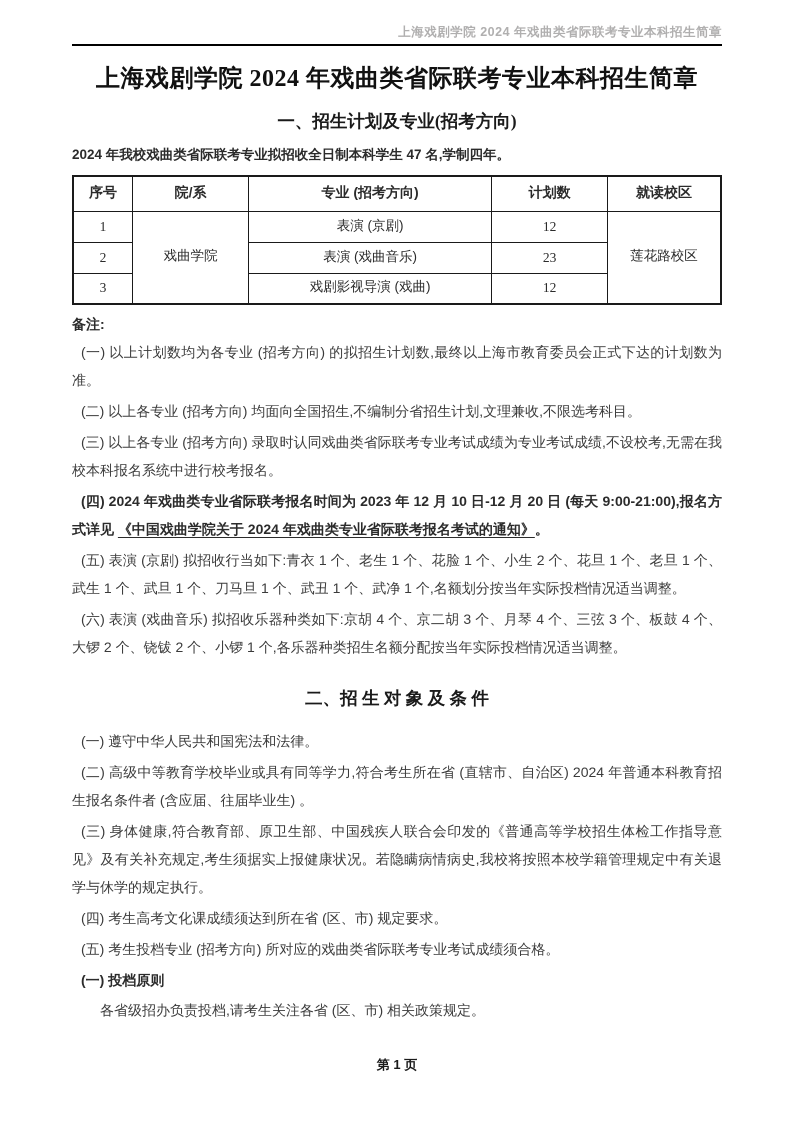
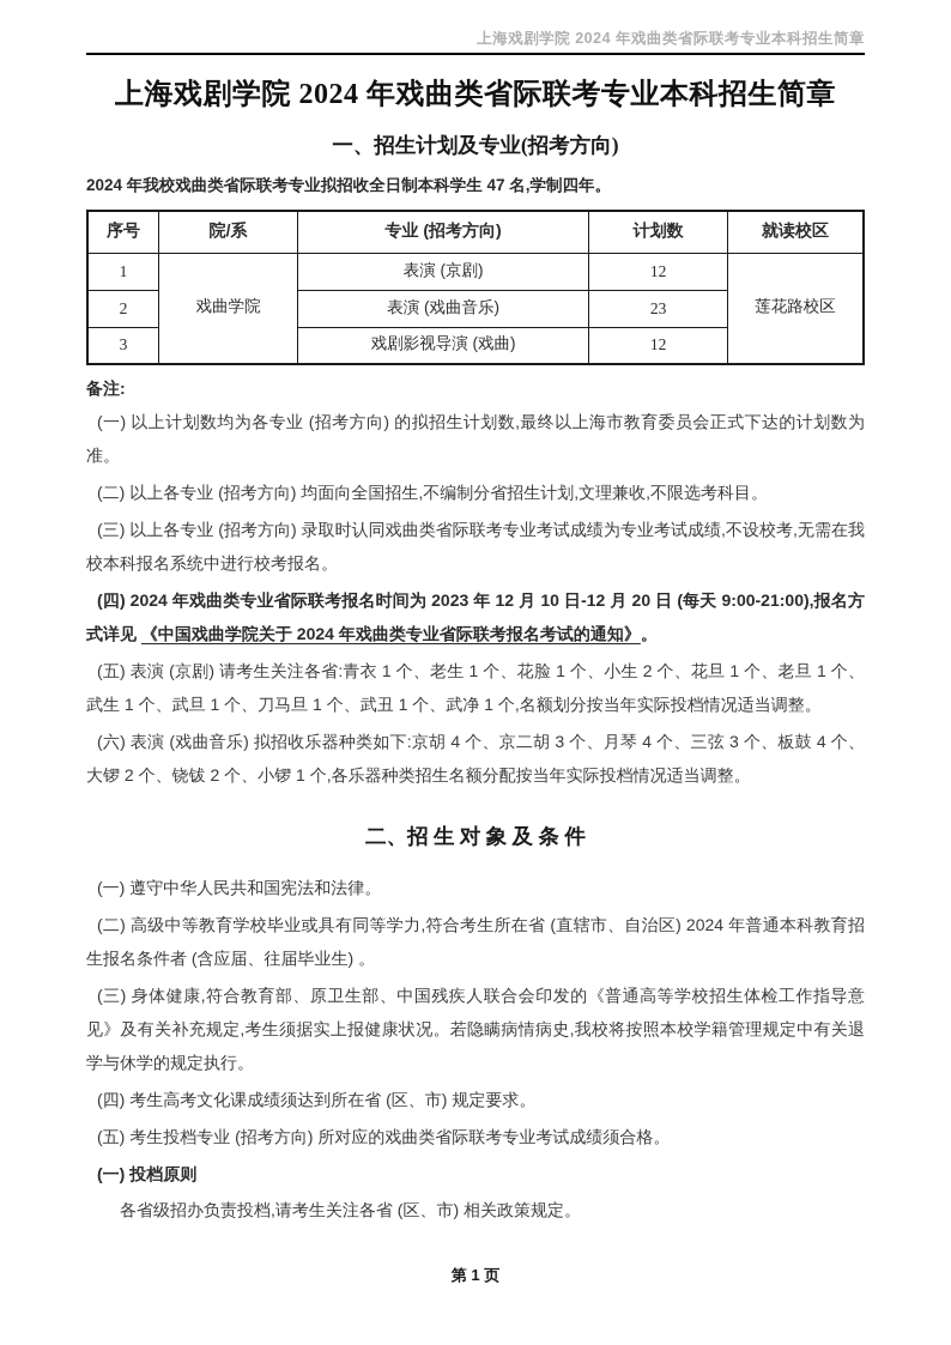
  上海戏剧学院 2024 年戏曲类省际联考专业本科招生简章
  上海戏剧学院 2024 年戏曲类省际联考专业本科招生简章
  一、招生计划及专业(招考方向)
  2024 年我校戏曲类省际联考专业拟招收全日制本科学生 47 名,学制四年。
  序号	院/系	专业 (招考方向)	计划数	就读校区
  1	戏曲学院	表演 (京剧)	12	莲花路校区
  2	表演 (戏曲音乐)	23
  3	戏剧影视导演 (戏曲)	12
  备注:
  (一) 以上计划数均为各专业 (招考方向) 的拟招生计划数,最终以上海市教育委员会正式下达的计划数为准。
  (二) 以上各专业 (招考方向) 均面向全国招生,不编制分省招生计划,文理兼收,不限选考科目。
  (三) 以上各专业 (招考方向) 录取时认同戏曲类省际联考专业考试成绩为专业考试成绩,不设校考,无需在我校本科报名系统中进行校考报名。
  (四) 2024 年戏曲类专业省际联考报名时间为 2023 年 12 月 10 日-12 月 20 日 (每天 9:00-21:00),报名方式详见 《中国戏曲学院关于 2024 年戏曲类专业省际联考报名考试的通知》。
- (五) 表演 (京剧) 拟招收行当如下:青衣 1 个、老生 1 个、花脸 1 个、小生 2 个、花旦 1 个、老旦 1 个、武生 1 个、武旦 1 个、刀马旦 1 个、武丑 1 个、武净 1 个,名额划分按当年实际投档情况适当调整。
+ (五) 表演 (京剧) 请考生关注各省:青衣 1 个、老生 1 个、花脸 1 个、小生 2 个、花旦 1 个、老旦 1 个、武生 1 个、武旦 1 个、刀马旦 1 个、武丑 1 个、武净 1 个,名额划分按当年实际投档情况适当调整。
  (六) 表演 (戏曲音乐) 拟招收乐器种类如下:京胡 4 个、京二胡 3 个、月琴 4 个、三弦 3 个、板鼓 4 个、大锣 2 个、铙钹 2 个、小锣 1 个,各乐器种类招生名额分配按当年实际投档情况适当调整。
  二、招 生 对 象 及 条 件
  (一) 遵守中华人民共和国宪法和法律。
  (二) 高级中等教育学校毕业或具有同等学力,符合考生所在省 (直辖市、自治区) 2024 年普通本科教育招生报名条件者 (含应届、往届毕业生) 。
  (三) 身体健康,符合教育部、原卫生部、中国残疾人联合会印发的《普通高等学校招生体检工作指导意见》及有关补充规定,考生须据实上报健康状况。若隐瞒病情病史,我校将按照本校学籍管理规定中有关退学与休学的规定执行。
  (四) 考生高考文化课成绩须达到所在省 (区、市) 规定要求。
  (五) 考生投档专业 (招考方向) 所对应的戏曲类省际联考专业考试成绩须合格。
  (一) 投档原则
  各省级招办负责投档,请考生关注各省 (区、市) 相关政策规定。
  第 1 页
